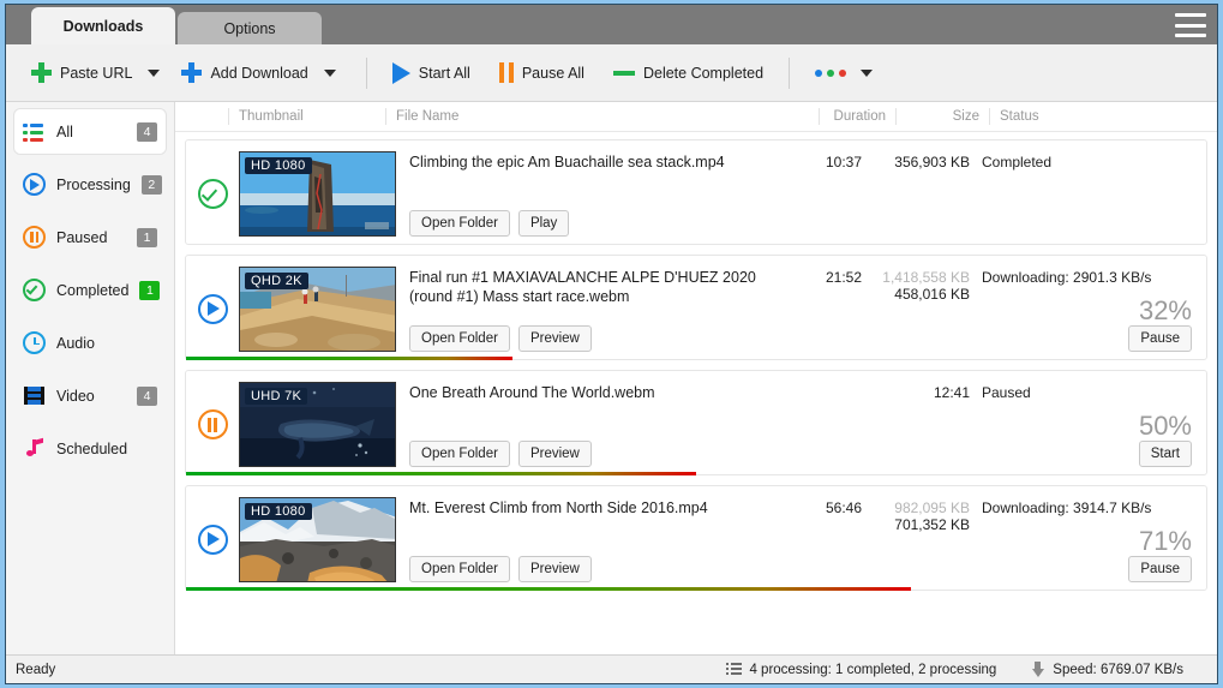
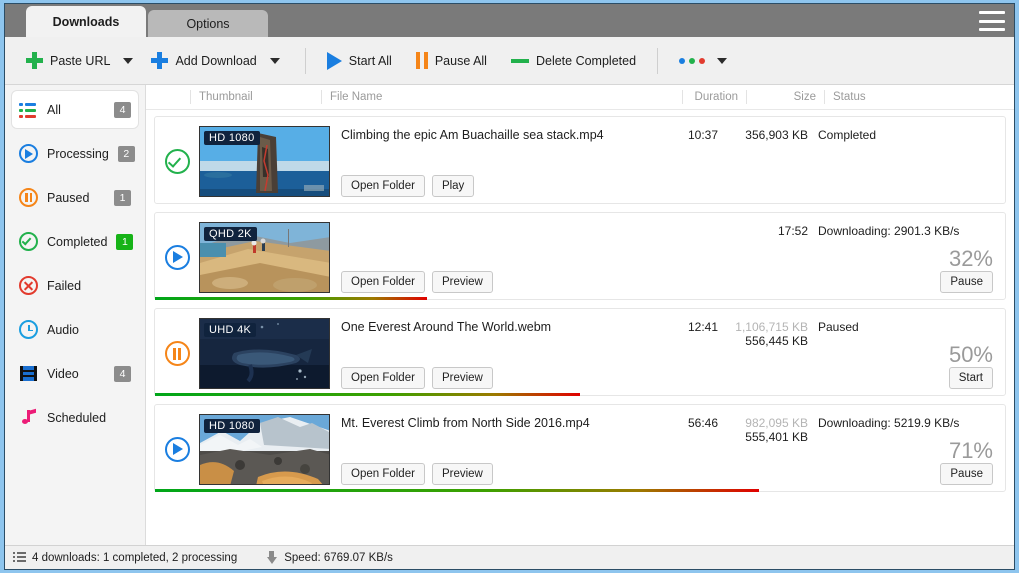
  Downloads
  Options
  Paste URL
  Add Download
  Start All
  Pause All
  Delete Completed
  All
  4
  Processing
  2
  Paused
  1
  Completed
  1
+ Failed
  Audio
  Video
  4
  Scheduled
  Thumbnail
  File Name
  Duration
  Size
  Status
  HD 1080
  Climbing the epic Am Buachaille sea stack.mp4
  Open Folder
  Play
  10:37
  356,903 KB
  Completed
  QHD 2K
- Final run #1 MAXIAVALANCHE ALPE D'HUEZ 2020 (round #1) Mass start race.webm
  Open Folder
  Preview
- 21:52
+ 17:52
- 1,418,558 KB
- 458,016 KB
  Downloading: 2901.3 KB/s
  32%
  Pause
- UHD 7K
+ UHD 4K
- One Breath Around The World.webm
+ One Everest Around The World.webm
  Open Folder
  Preview
  12:41
+ 1,106,715 KB
+ 556,445 KB
  Paused
  50%
  Start
  HD 1080
  Mt. Everest Climb from North Side 2016.mp4
  Open Folder
  Preview
  56:46
  982,095 KB
- 701,352 KB
+ 555,401 KB
- Downloading: 3914.7 KB/s
+ Downloading: 5219.9 KB/s
  71%
  Pause
- Ready
- 4 processing: 1 completed, 2 processing
+ 4 downloads: 1 completed, 2 processing
  Speed: 6769.07 KB/s
